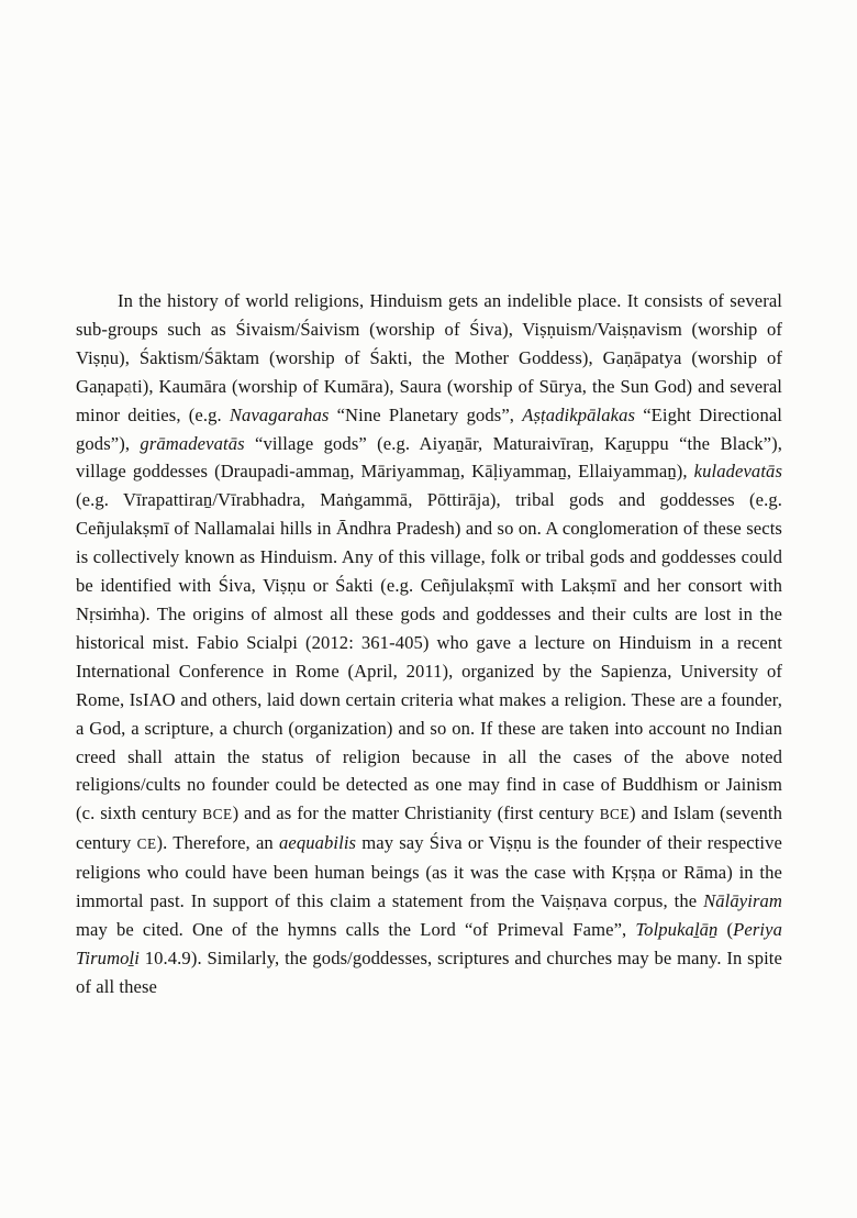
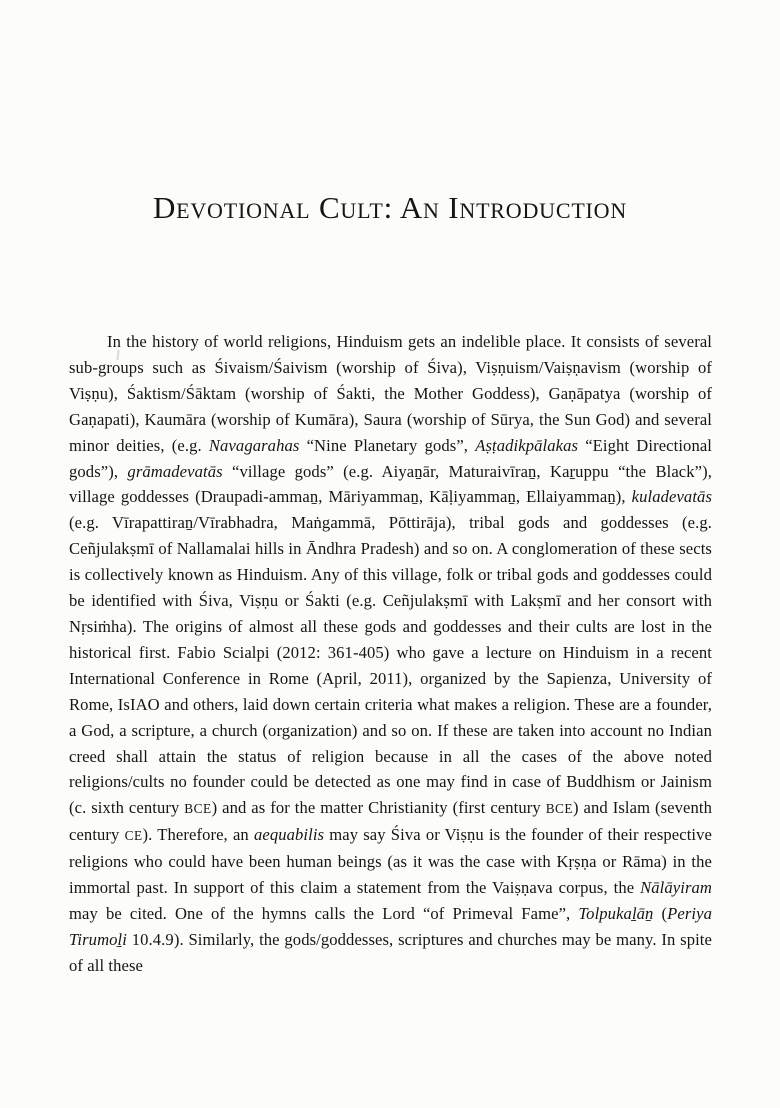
+ Devotional Cult: An Introduction
- In the history of world religions, Hinduism gets an indelible place. It consists of several sub-groups such as Śivaism/Śaivism (worship of Śiva), Viṣṇuism/Vaiṣṇavism (worship of Viṣṇu), Śaktism/Śāktam (worship of Śakti, the Mother Goddess), Gaṇāpatya (worship of Gaṇapati), Kaumāra (worship of Kumāra), Saura (worship of Sūrya, the Sun God) and several minor deities, (e.g. Navagarahas “Nine Planetary gods”, Aṣṭadikpālakas “Eight Directional gods”), grāmadevatās “village gods” (e.g. Aiyaṉār, Maturaivīraṉ, Kaṟuppu “the Black”), village goddesses (Draupadi-ammaṉ, Māriyammaṉ, Kāḷiyammaṉ, Ellaiyammaṉ), kuladevatās (e.g. Vīrapattiraṉ/Vīrabhadra, Maṅgammā, Pōttirāja), tribal gods and goddesses (e.g. Ceñjulakṣmī of Nallamalai hills in Āndhra Pradesh) and so on. A conglomeration of these sects is collectively known as Hinduism. Any of this village, folk or tribal gods and goddesses could be identified with Śiva, Viṣṇu or Śakti (e.g. Ceñjulakṣmī with Lakṣmī and her consort with Nṛsiṁha). The origins of almost all these gods and goddesses and their cults are lost in the historical mist. Fabio Scialpi (2012: 361-405) who gave a lecture on Hinduism in a recent International Conference in Rome (April, 2011), organized by the Sapienza, University of Rome, IsIAO and others, laid down certain criteria what makes a religion. These are a founder, a God, a scripture, a church (organization) and so on. If these are taken into account no Indian creed shall attain the status of religion because in all the cases of the above noted religions/cults no founder could be detected as one may find in case of Buddhism or Jainism (c. sixth century BCE) and as for the matter Christianity (first century BCE) and Islam (seventh century CE). Therefore, an aequabilis may say Śiva or Viṣṇu is the founder of their respective religions who could have been human beings (as it was the case with Kṛṣṇa or Rāma) in the immortal past. In support of this claim a statement from the Vaiṣṇava corpus, the Nālāyiram may be cited. One of the hymns calls the Lord “of Primeval Fame”, Tolpukaḻāṉ (Periya Tirumoḻi 10.4.9). Similarly, the gods/goddesses, scriptures and churches may be many. In spite of all these
+ In the history of world religions, Hinduism gets an indelible place. It consists of several sub-groups such as Śivaism/Śaivism (worship of Śiva), Viṣṇuism/Vaiṣṇavism (worship of Viṣṇu), Śaktism/Śāktam (worship of Śakti, the Mother Goddess), Gaṇāpatya (worship of Gaṇapati), Kaumāra (worship of Kumāra), Saura (worship of Sūrya, the Sun God) and several minor deities, (e.g. Navagarahas “Nine Planetary gods”, Aṣṭadikpālakas “Eight Directional gods”), grāmadevatās “village gods” (e.g. Aiyaṉār, Maturaivīraṉ, Kaṟuppu “the Black”), village goddesses (Draupadi-ammaṉ, Māriyammaṉ, Kāḷiyammaṉ, Ellaiyammaṉ), kuladevatās (e.g. Vīrapattiraṉ/Vīrabhadra, Maṅgammā, Pōttirāja), tribal gods and goddesses (e.g. Ceñjulakṣmī of Nallamalai hills in Āndhra Pradesh) and so on. A conglomeration of these sects is collectively known as Hinduism. Any of this village, folk or tribal gods and goddesses could be identified with Śiva, Viṣṇu or Śakti (e.g. Ceñjulakṣmī with Lakṣmī and her consort with Nṛsiṁha). The origins of almost all these gods and goddesses and their cults are lost in the historical first. Fabio Scialpi (2012: 361-405) who gave a lecture on Hinduism in a recent International Conference in Rome (April, 2011), organized by the Sapienza, University of Rome, IsIAO and others, laid down certain criteria what makes a religion. These are a founder, a God, a scripture, a church (organization) and so on. If these are taken into account no Indian creed shall attain the status of religion because in all the cases of the above noted religions/cults no founder could be detected as one may find in case of Buddhism or Jainism (c. sixth century BCE) and as for the matter Christianity (first century BCE) and Islam (seventh century CE). Therefore, an aequabilis may say Śiva or Viṣṇu is the founder of their respective religions who could have been human beings (as it was the case with Kṛṣṇa or Rāma) in the immortal past. In support of this claim a statement from the Vaiṣṇava corpus, the Nālāyiram may be cited. One of the hymns calls the Lord “of Primeval Fame”, Tolpukaḻāṉ (Periya Tirumoḻi 10.4.9). Similarly, the gods/goddesses, scriptures and churches may be many. In spite of all these
